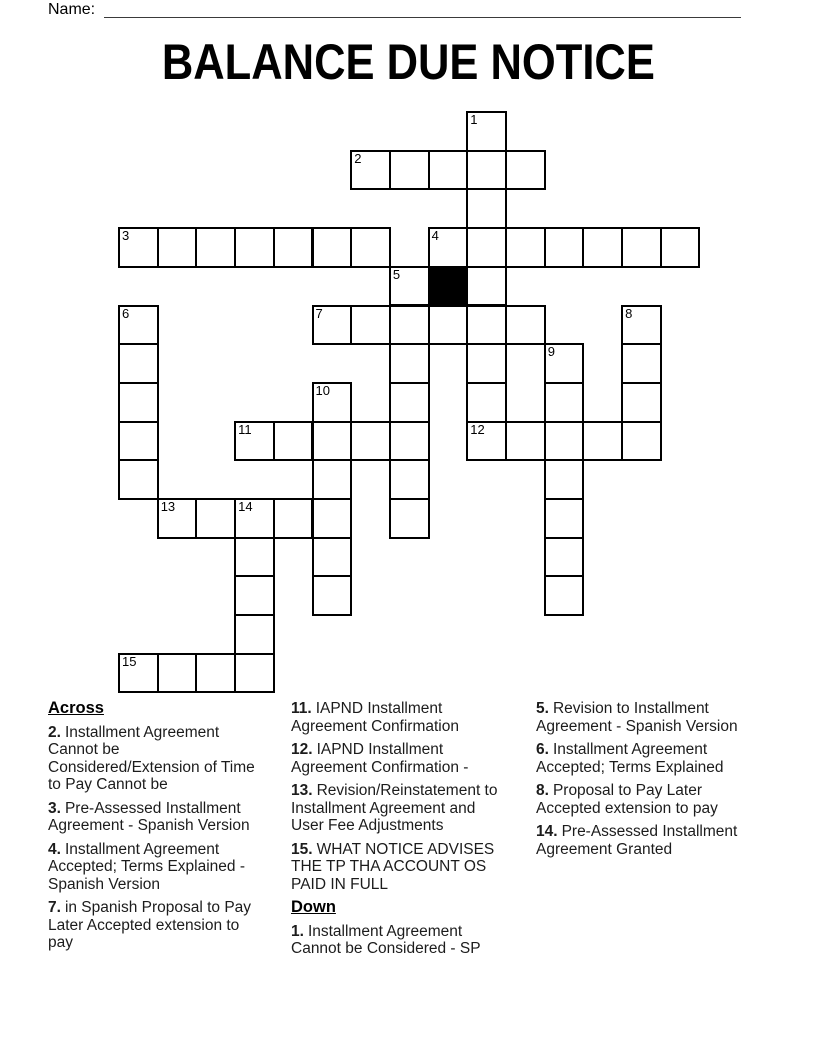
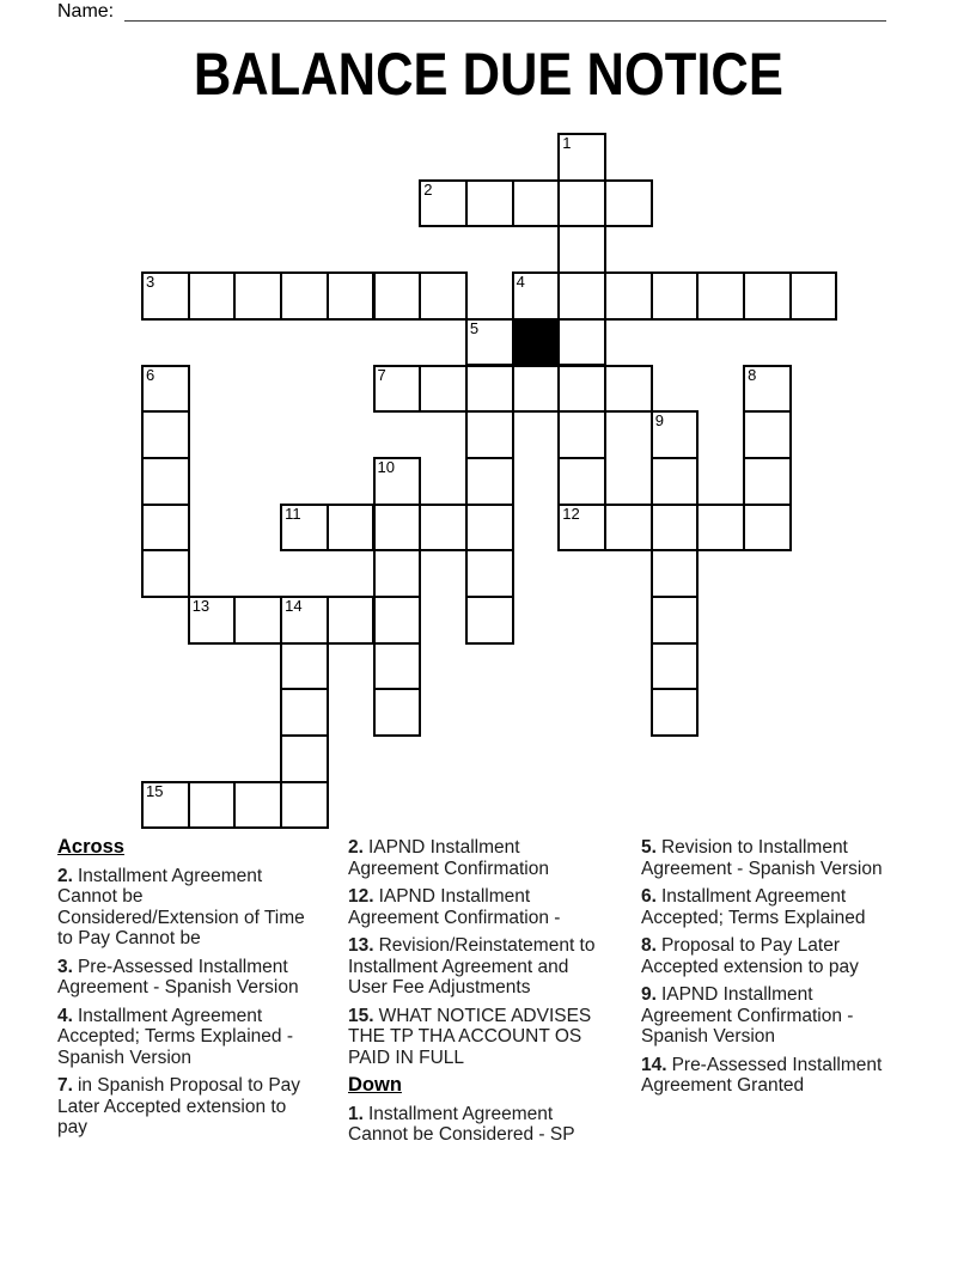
  Name:
  BALANCE DUE NOTICE
  1
  2
  3
  4
  5
  6
  7
  8
  9
  10
  11
  12
  13
  14
  15
  Across
  2. Installment Agreement Cannot be Considered/Extension of Time to Pay Cannot be
  3. Pre-Assessed Installment Agreement - Spanish Version
  4. Installment Agreement Accepted; Terms Explained - Spanish Version
  7. in Spanish Proposal to Pay Later Accepted extension to pay
- 11. IAPND Installment Agreement Confirmation
+ 2. IAPND Installment Agreement Confirmation
  12. IAPND Installment Agreement Confirmation -
  13. Revision/Reinstatement to Installment Agreement and User Fee Adjustments
  15. WHAT NOTICE ADVISES THE TP THA ACCOUNT OS PAID IN FULL
  Down
  1. Installment Agreement Cannot be Considered - SP
  5. Revision to Installment Agreement - Spanish Version
  6. Installment Agreement Accepted; Terms Explained
  8. Proposal to Pay Later Accepted extension to pay
+ 9. IAPND Installment Agreement Confirmation - Spanish Version
  14. Pre-Assessed Installment Agreement Granted
